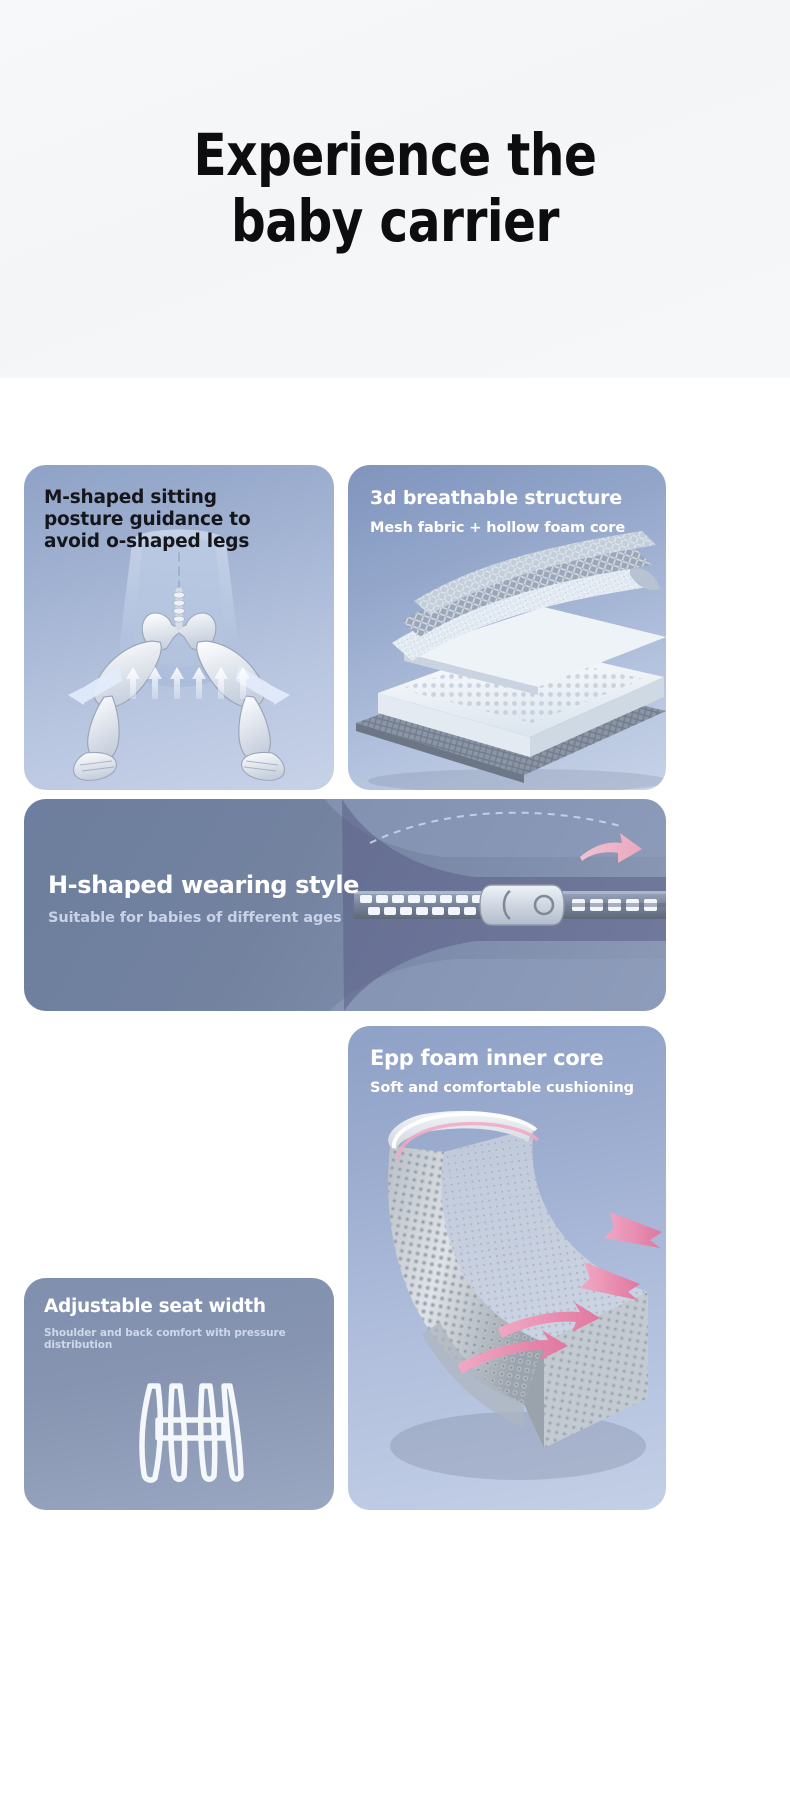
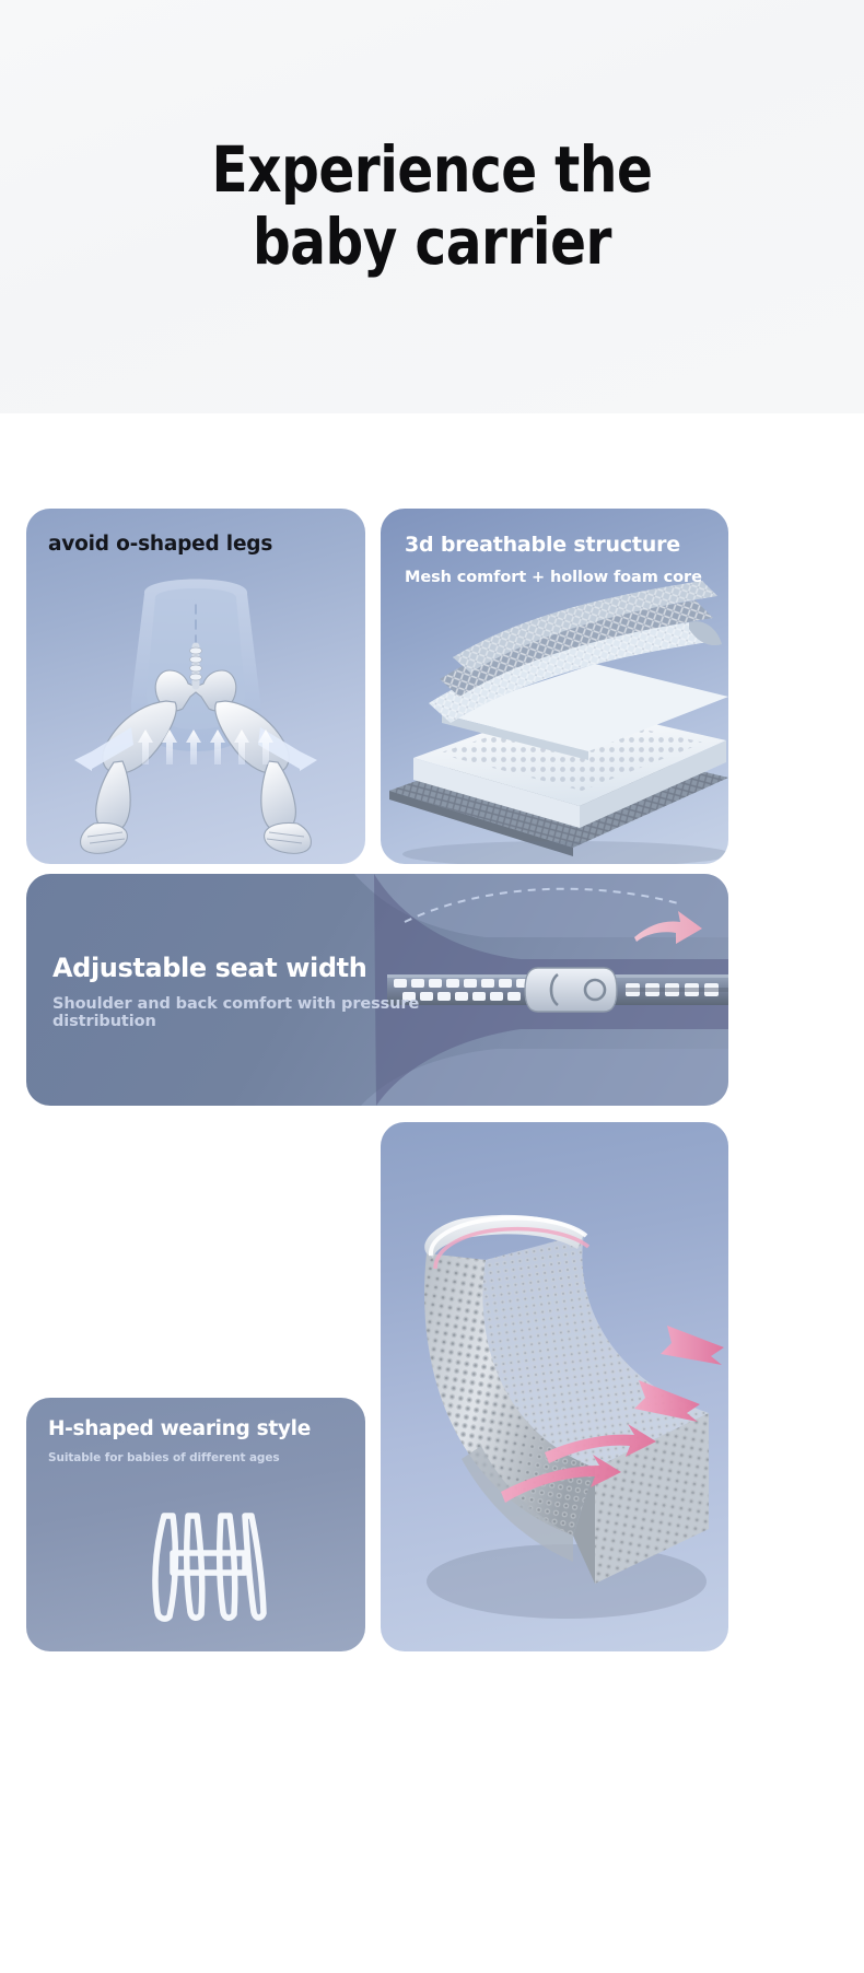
  Experience the
  baby carrier
- M-shaped sitting
- posture guidance to
  avoid o-shaped legs
  3d breathable structure
- Mesh fabric + hollow foam core
+ Mesh comfort + hollow foam core
- H-shaped wearing style
+ Adjustable seat width
- Suitable for babies of different ages
+ Shoulder and back comfort with pressure distribution
- Epp foam inner core
- Soft and comfortable cushioning
- Adjustable seat width
+ H-shaped wearing style
- Shoulder and back comfort with pressure distribution
+ Suitable for babies of different ages
